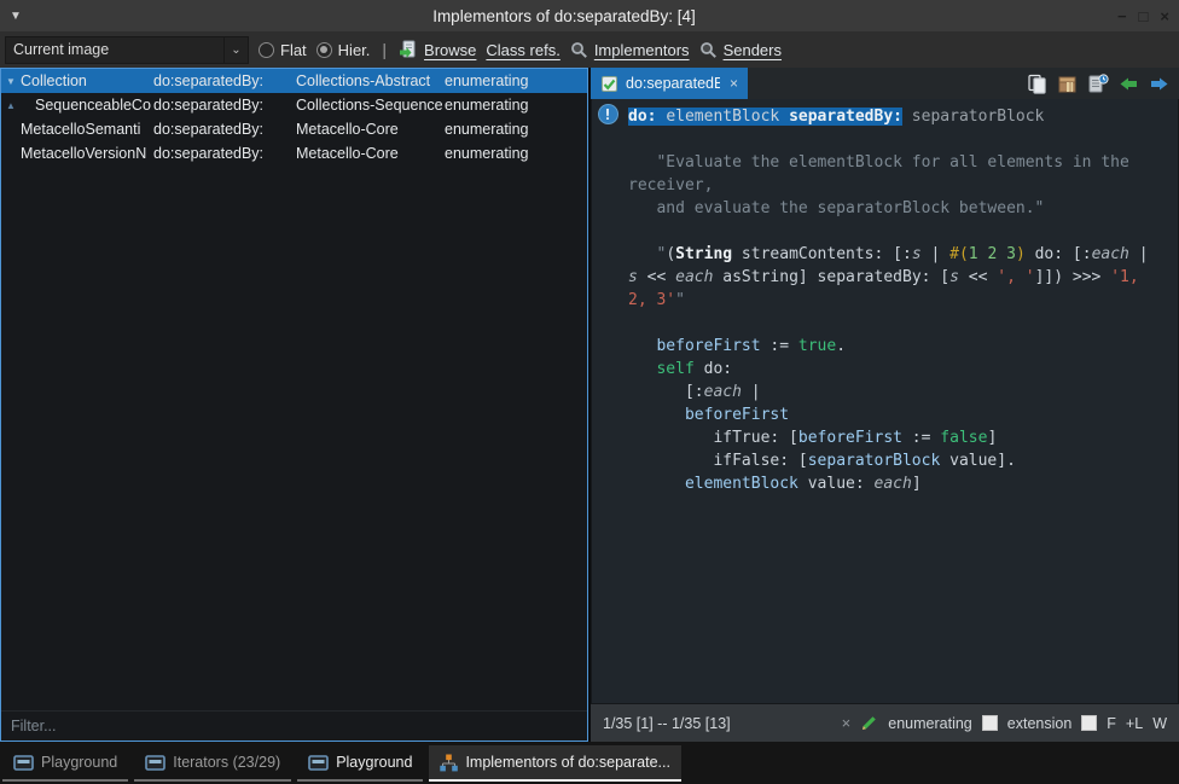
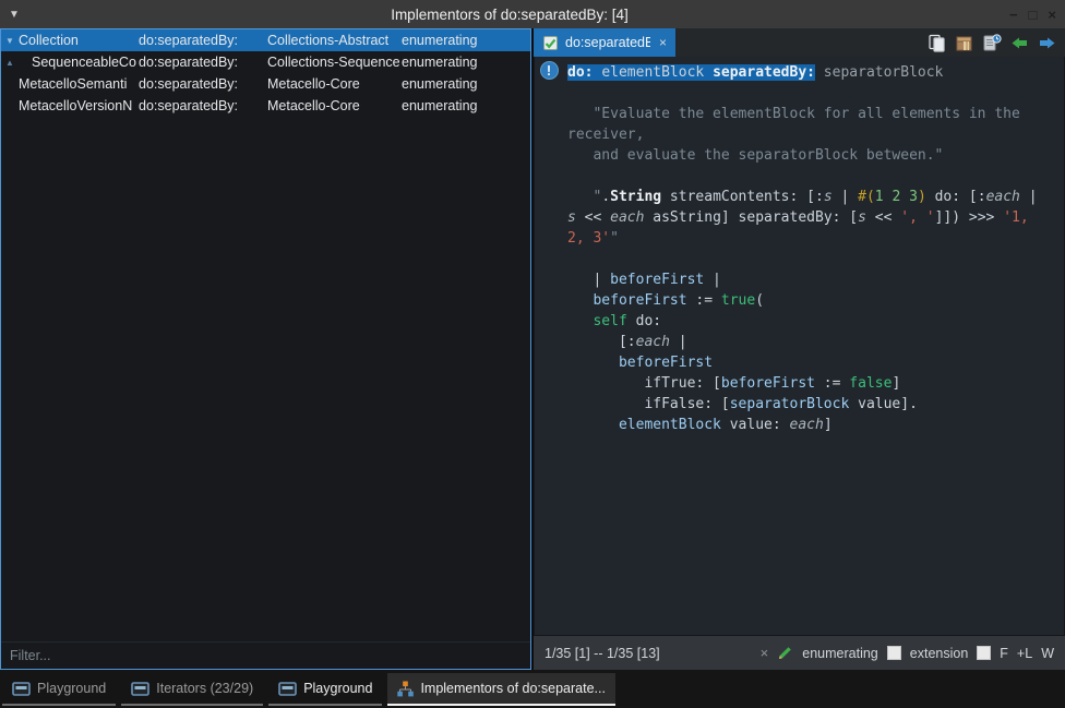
  ▼
  Implementors of do:separatedBy: [4]
  −
  ×
- Current image
- ⌄
- Flat
- Hier.
- |
- Browse
- Class refs.
- Implementors
- Senders
  ▼
  Collection
  do:separatedBy:
  Collections-Abstract
  enumerating
  ▲
  SequenceableCo
  do:separatedBy:
  Collections-Sequence
  enumerating
  MetacelloSemanti
  do:separatedBy:
  Metacello-Core
  enumerating
  MetacelloVersionN
  do:separatedBy:
  Metacello-Core
  enumerating
  Filter...
  do:separatedB
  ×
  !
  do: elementBlock separatedBy: separatorBlock
  "Evaluate the elementBlock for all elements in the
  receiver,
  and evaluate the separatorBlock between."
- "(String streamContents: [:s | #(1 2 3) do: [:each |
+ ".String streamContents: [:s | #(1 2 3) do: [:each |
  s << each asString] separatedBy: [s << ', ']]) >>> '1,
  2, 3'"
+ | beforeFirst |
- beforeFirst := true.
+ beforeFirst := true(
  self do:
  [:each |
  beforeFirst
  ifTrue: [beforeFirst := false]
  ifFalse: [separatorBlock value].
  elementBlock value: each]
  1/35 [1] -- 1/35 [13]
  ×
  enumerating
  extension
  F
  +L
  W
  Playground
  Iterators (23/29)
  Playground
  Implementors of do:separate...
